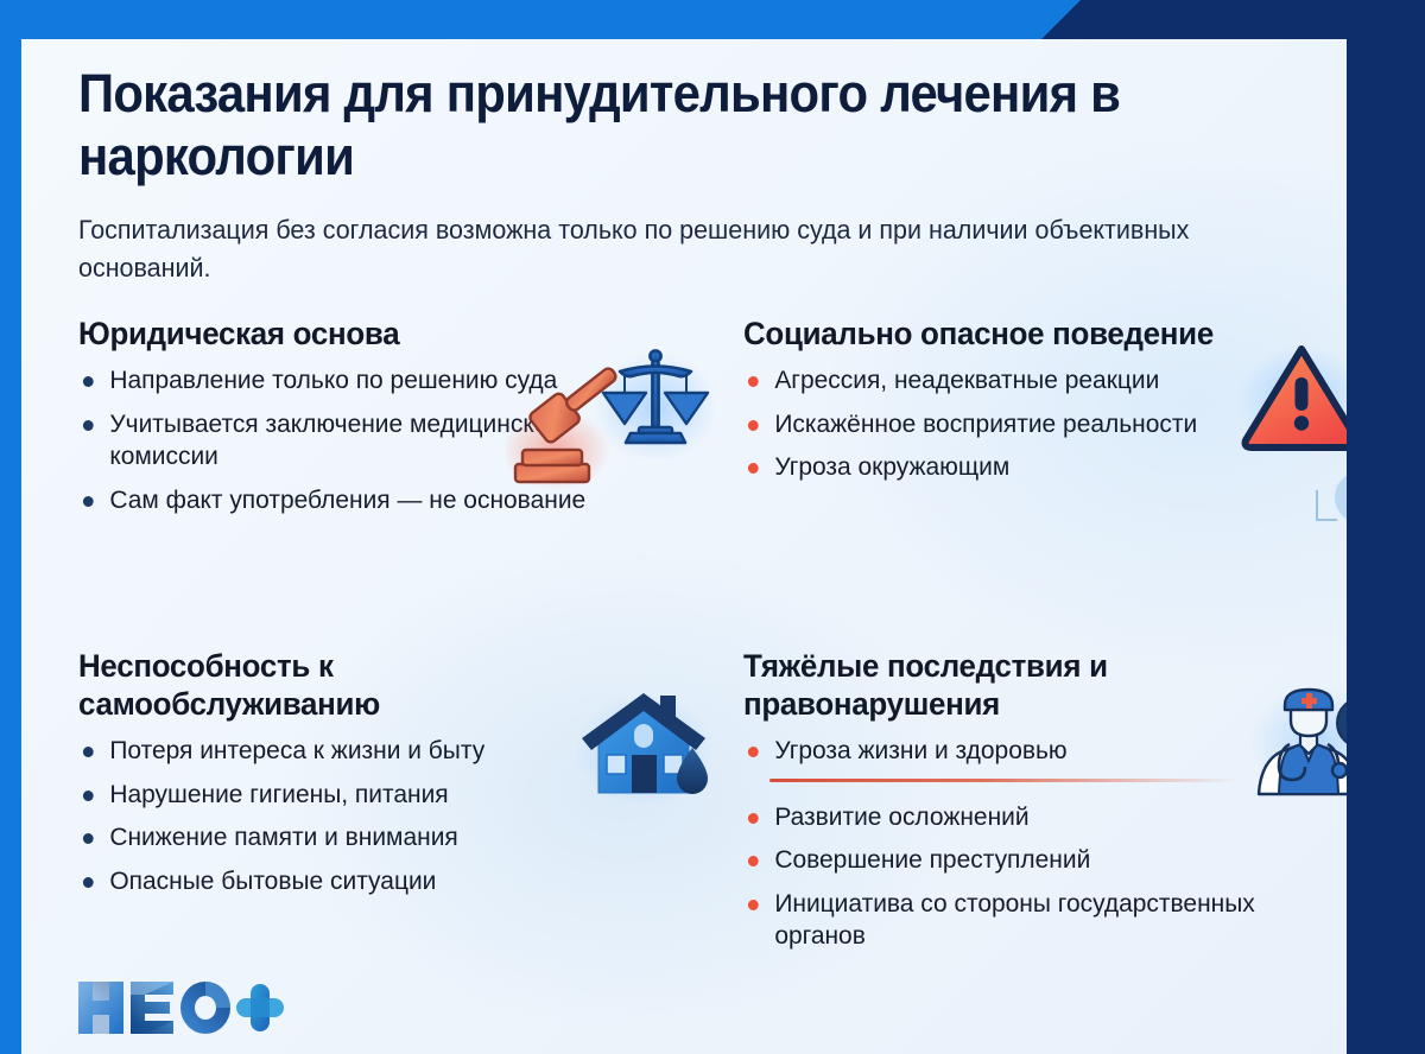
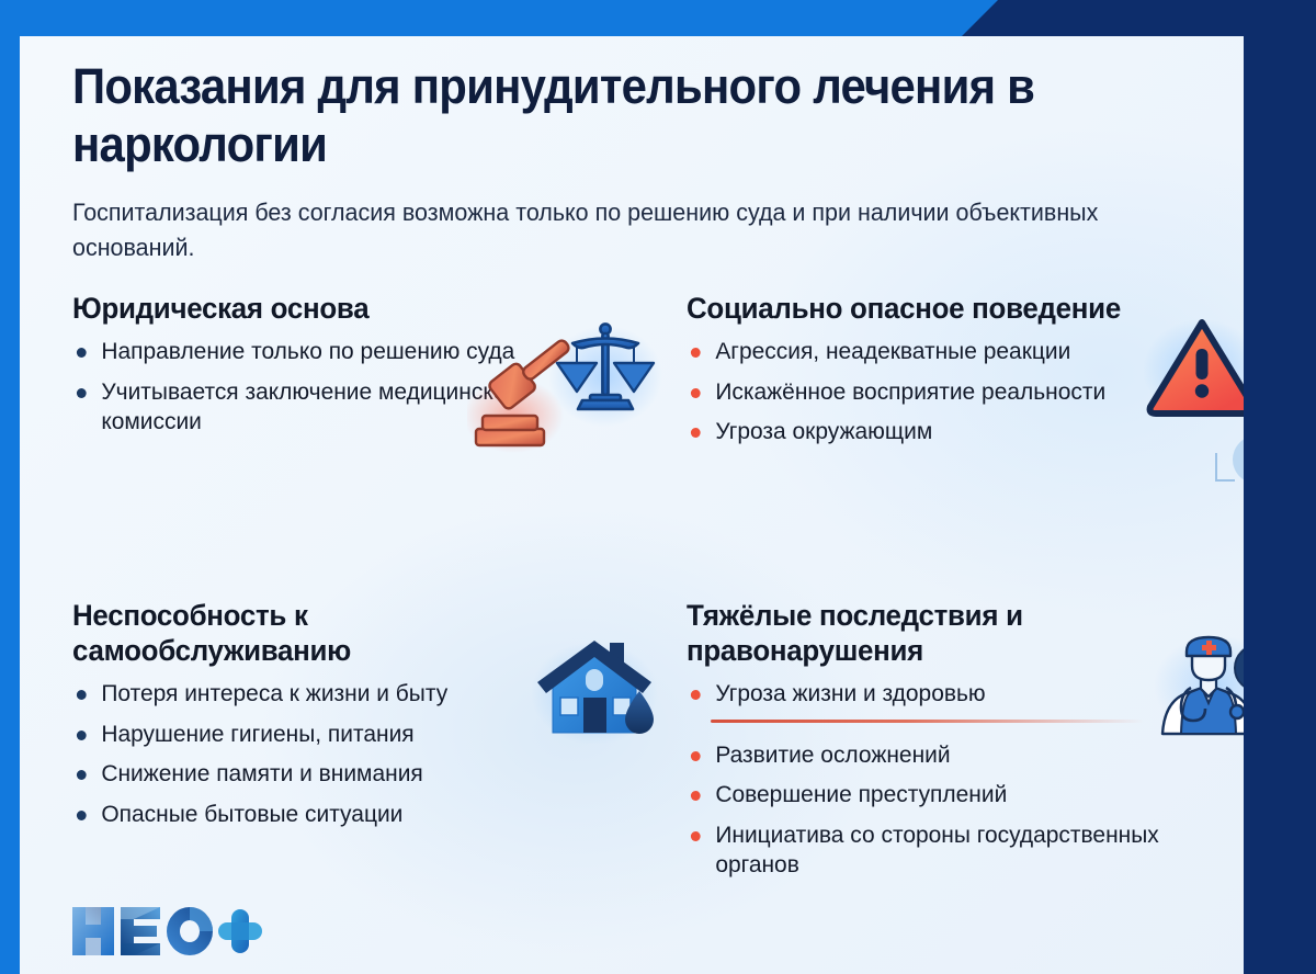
  Показания для принудительного лечения в наркологии
  Госпитализация без согласия возможна только по решению суда и при наличии объективных оснований.
  Юридическая основа
  Направление только по решению суда
  Учитывается заключение медицин комиссии
- Сам факт употребления — не основание
  Социально опасное поведение
  Агрессия, неадекватные реакции
  Искажённое восприятие реальности
  Угроза окружающим
  Неспособность к самообслуживанию
  Потеря интереса к жизни и быту
  Нарушение гигиены, питания
  Снижение памяти и внимания
  Опасные бытовые ситуации
  Тяжёлые последствия и правонарушения
  Угроза жизни и здоровью
  Развитие осложнений
  Совершение преступлений
  Инициатива со стороны государственных органов
